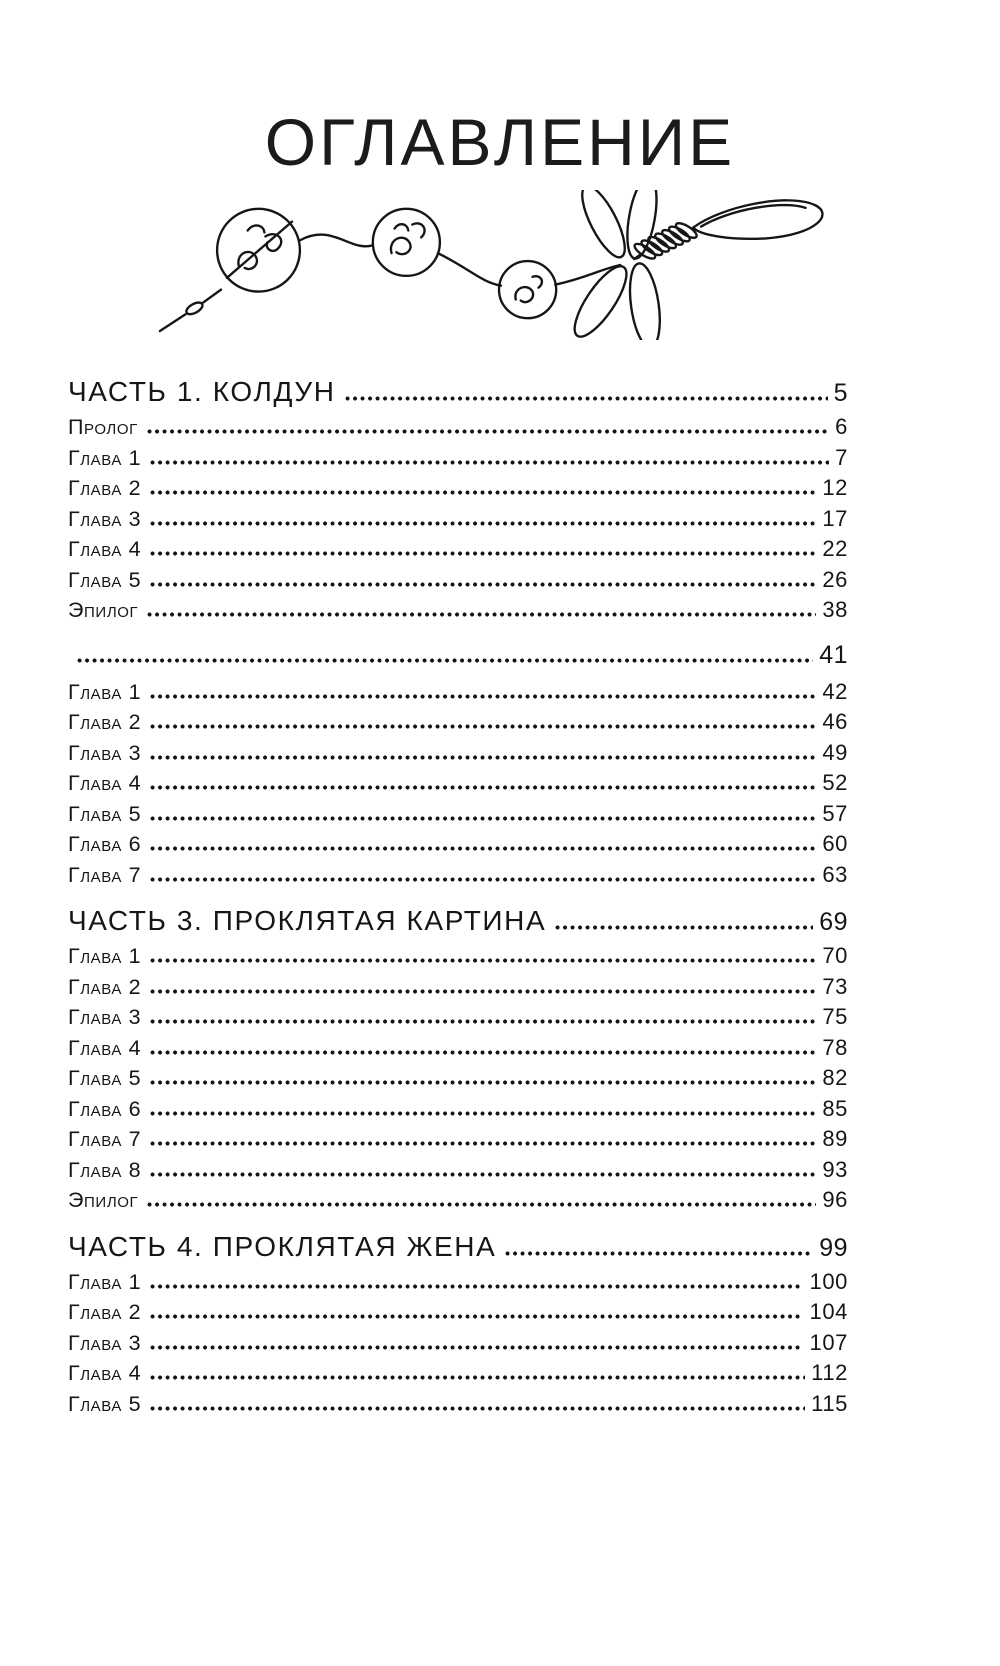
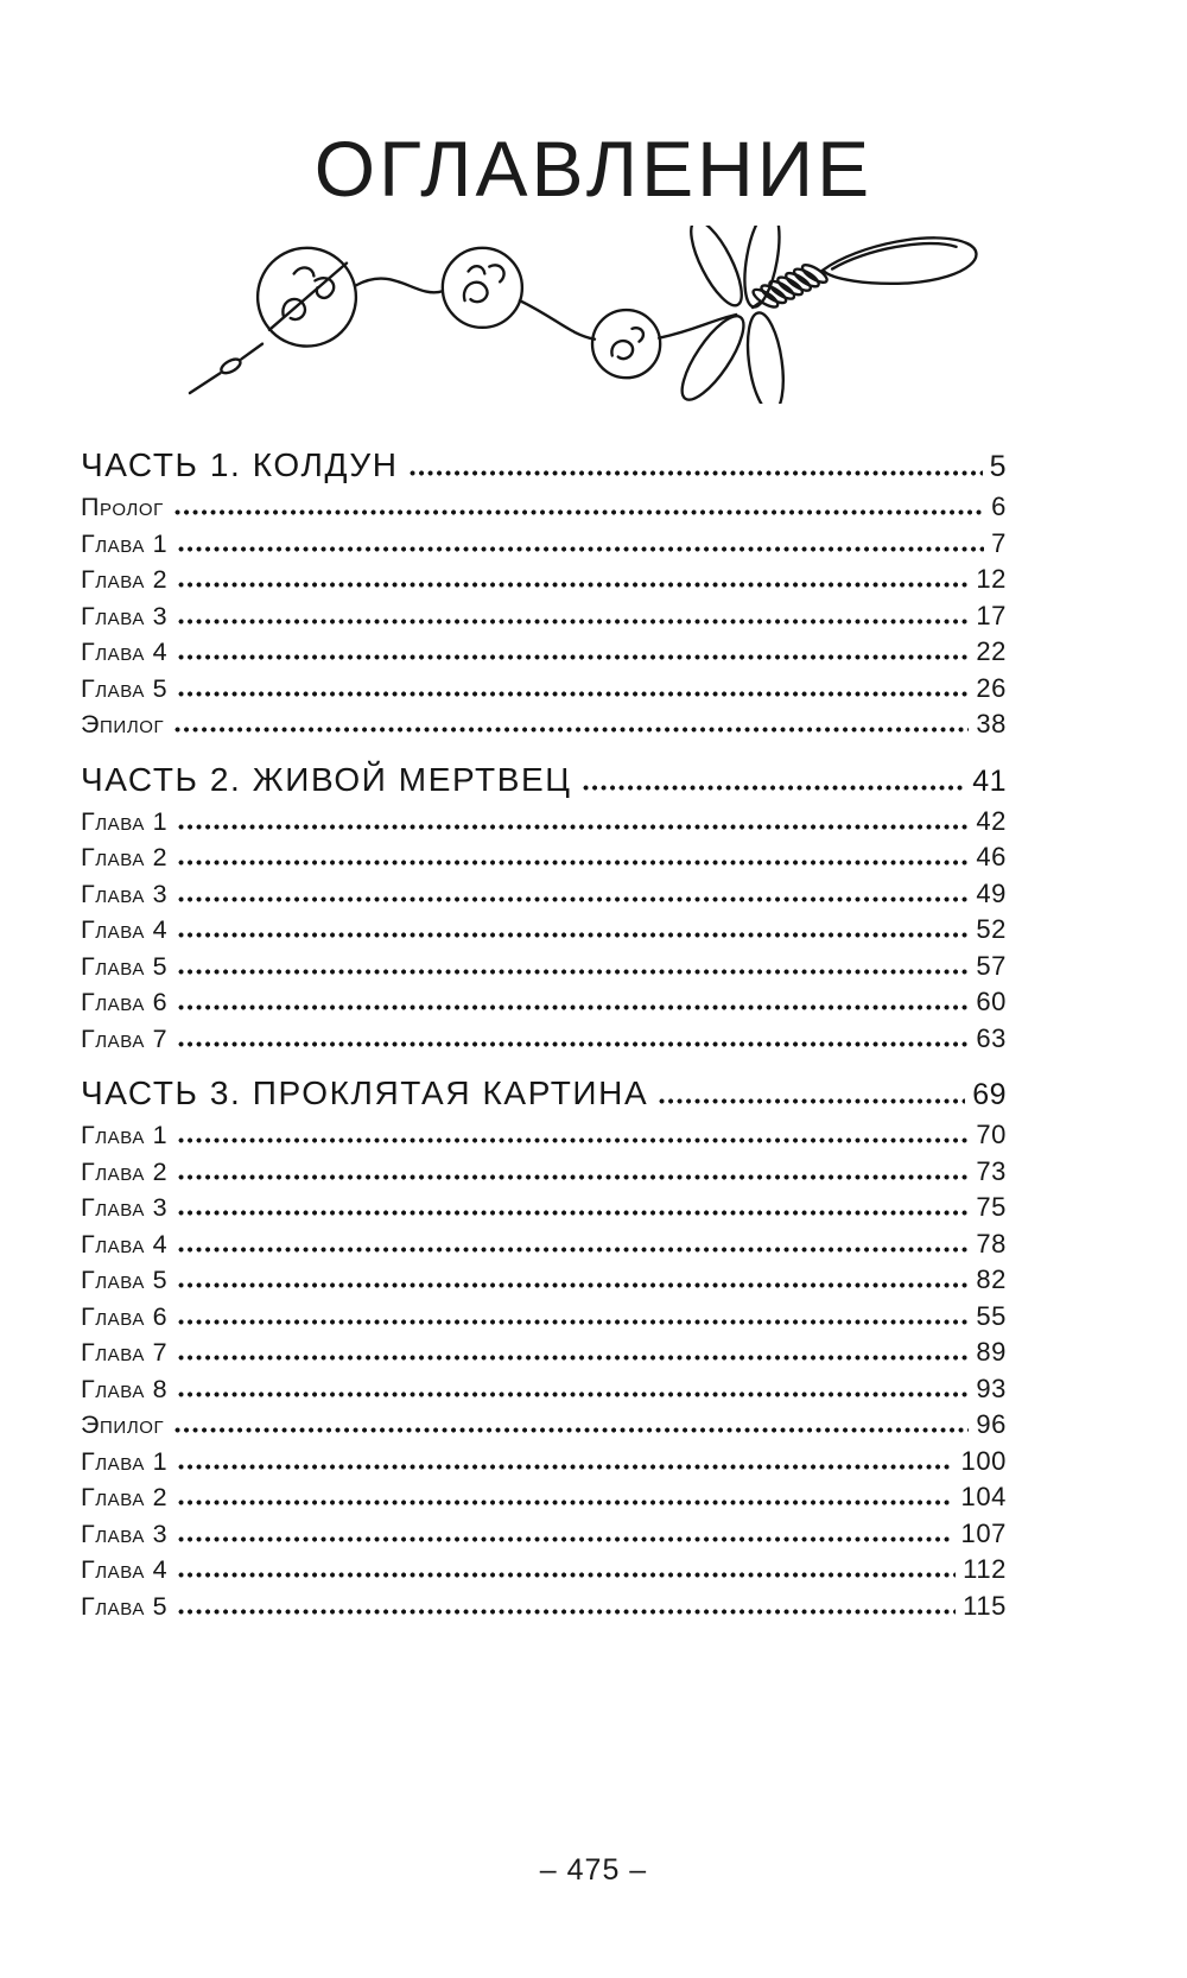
  ОГЛАВЛЕНИЕ
  ЧАСТЬ 1. КОЛДУН
  5
  Пролог
  6
  Глава 1
  7
  Глава 2
  12
  Глава 3
  17
  Глава 4
  22
  Глава 5
  26
  Эпилог
  38
+ ЧАСТЬ 2. ЖИВОЙ МЕРТВЕЦ
  41
  Глава 1
  42
  Глава 2
  46
  Глава 3
  49
  Глава 4
  52
  Глава 5
  57
  Глава 6
  60
  Глава 7
  63
  ЧАСТЬ 3. ПРОКЛЯТАЯ КАРТИНА
  69
  Глава 1
  70
  Глава 2
  73
  Глава 3
  75
  Глава 4
  78
  Глава 5
  82
  Глава 6
- 85
+ 55
  Глава 7
  89
  Глава 8
  93
  Эпилог
  96
- ЧАСТЬ 4. ПРОКЛЯТАЯ ЖЕНА
- 99
  Глава 1
  100
  Глава 2
  104
  Глава 3
  107
  Глава 4
  112
  Глава 5
  115
+ – 475 –
